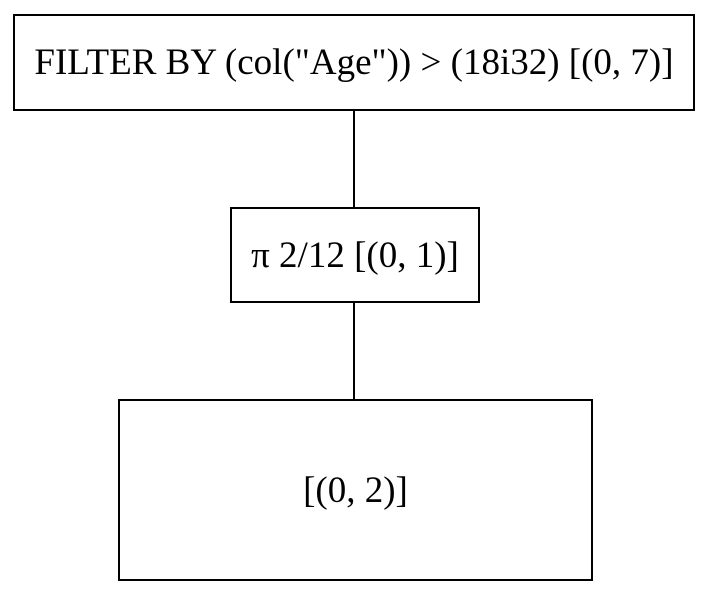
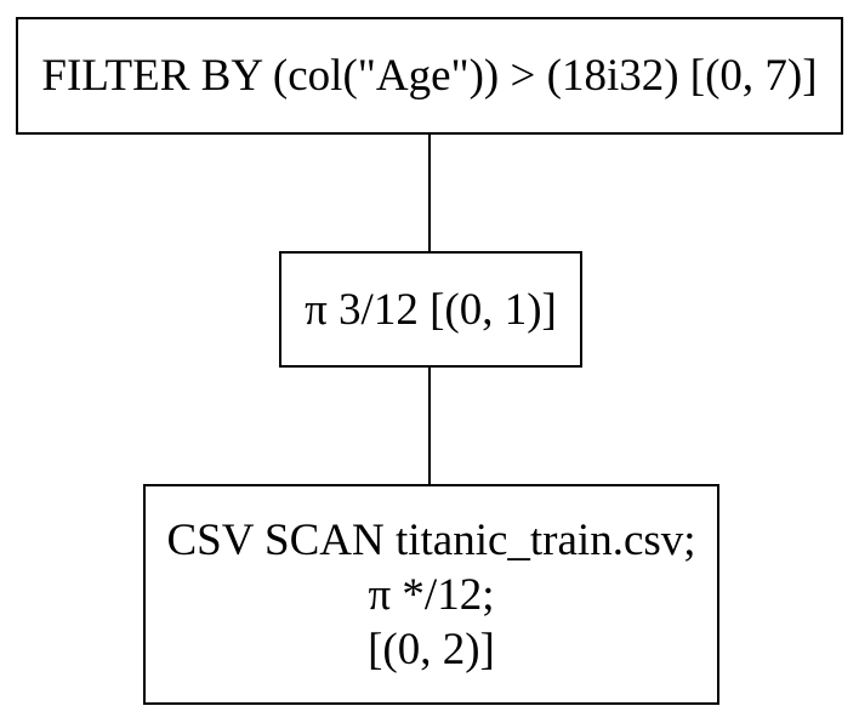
  FILTER BY (col("Age")) > (18i32) [(0, 7)]
- π 2/12 [(0, 1)]
+ π 3/12 [(0, 1)]
+ CSV SCAN titanic_train.csv;
+ π */12;
  [(0, 2)]
